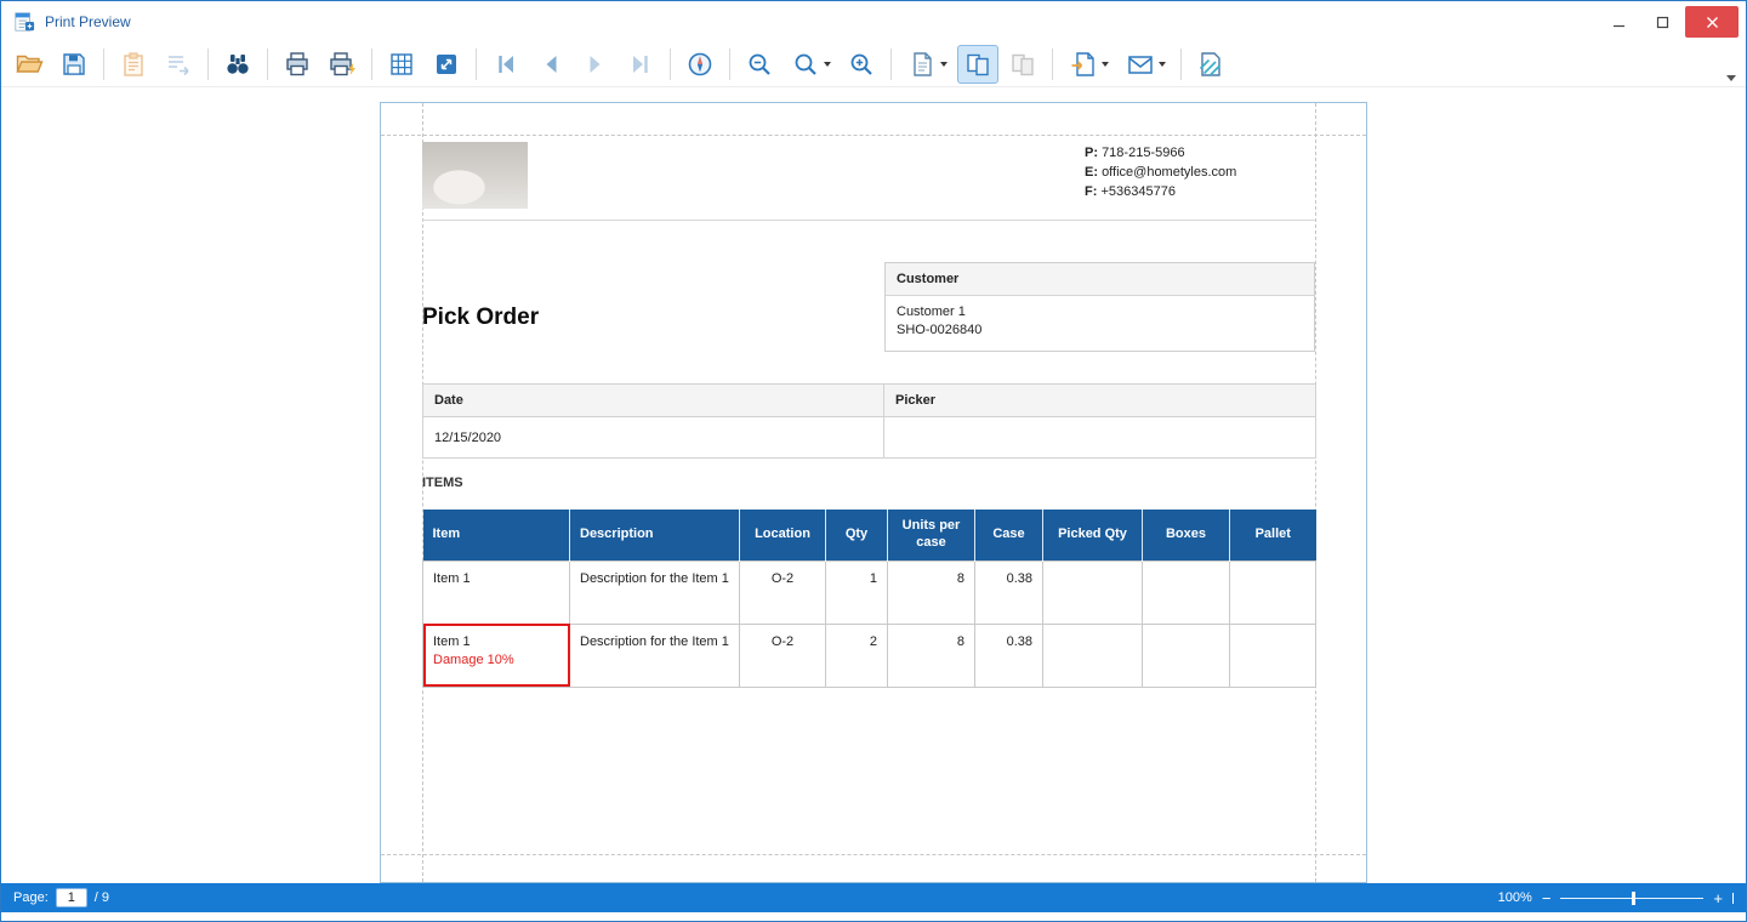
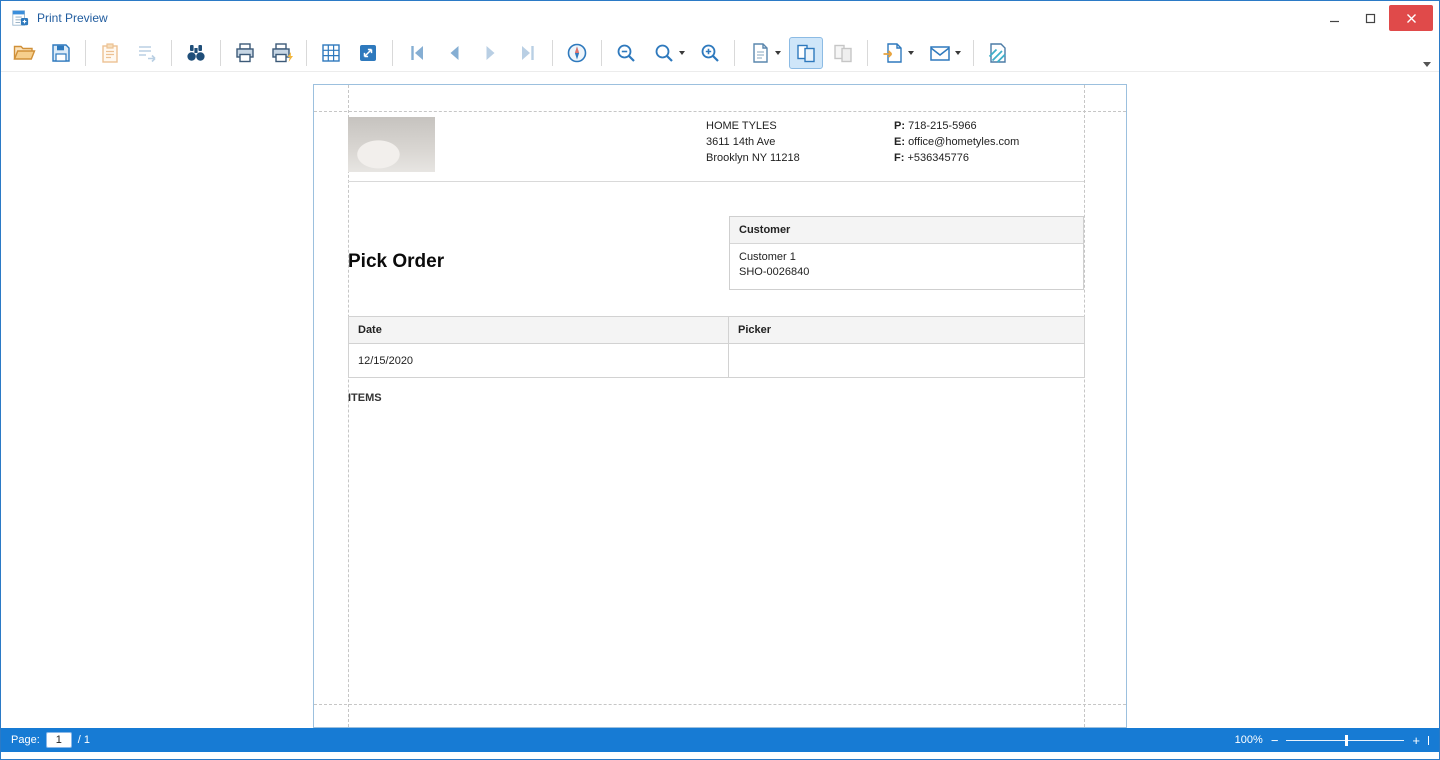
  Print Preview
+ HOME TYLES
+ 3611 14th Ave
+ Brooklyn NY 11218
  P: 718-215-5966
  E: office@hometyles.com
  F: +536345776
  Pick Order
  Customer
  Customer 1
  SHO-0026840
  Date	Picker
  12/15/2020
  ITEMS
- Item	Description	Location	Qty	Units per case	Case	Picked Qty	Boxes	Pallet
- Item 1	Description for the Item 1	O-2	1	8	0.38
- Item 1 Damage 10%	Description for the Item 1	O-2	2	8	0.38
  Page:
  1
- / 9
+ / 1
  100%
  −
  +
